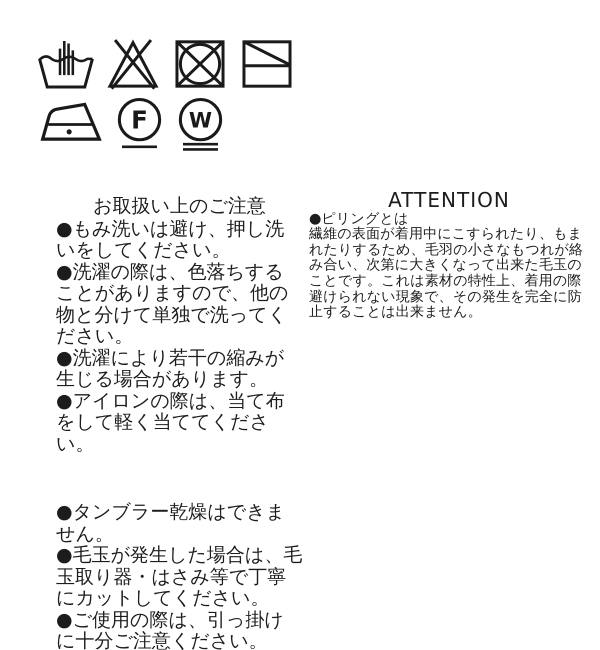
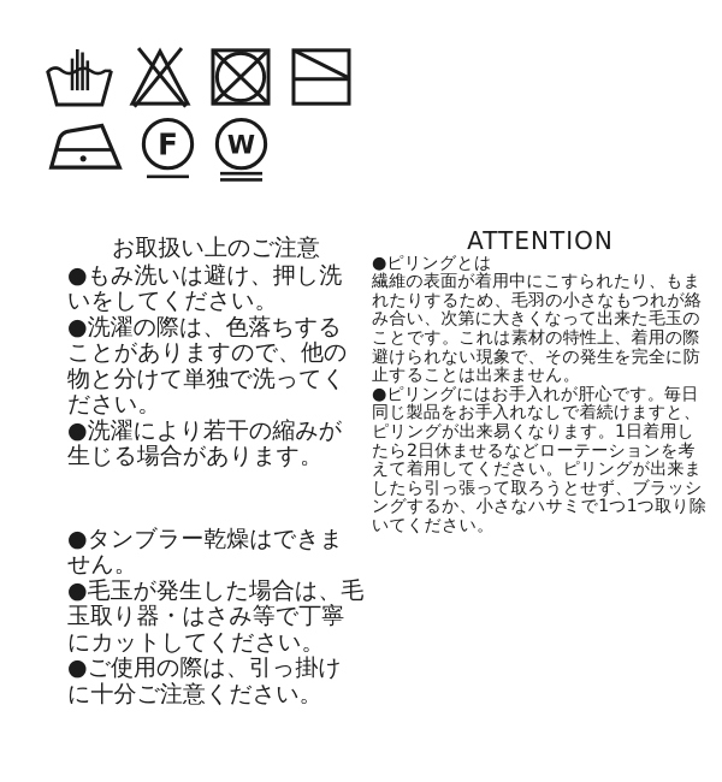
  F
  W
  お取扱い上のご注意
  ●もみ洗いは避け、押し洗いをしてください。
  ●洗濯の際は、色落ちすることがありますので、他の物と分けて単独で洗ってください。
  ●洗濯により若干の縮みが生じる場合があります。
- ●アイロンの際は、当て布をして軽く当ててください。
  ●タンブラー乾燥はできません。
  ●毛玉が発生した場合は、毛玉取り器・はさみ等で丁寧にカットしてください。
  ●ご使用の際は、引っ掛けに十分ご注意ください。
  ATTENTION
  ●ピリングとは
  繊維の表面が着用中にこすられたり、もまれたりするため、毛羽の小さなもつれが絡み合い、次第に大きくなって出来た毛玉のことです。これは素材の特性上、着用の際避けられない現象で、その発生を完全に防止することは出来ません。
+ ●ピリングにはお手入れが肝心です。毎日同じ製品をお手入れなしで着続けますと、ピリングが出来易くなります。1日着用したら2日休ませるなどローテーションを考えて着用してください。ピリングが出来ましたら引っ張って取ろうとせず、ブラッシングするか、小さなハサミで1つ1つ取り除いてください。
